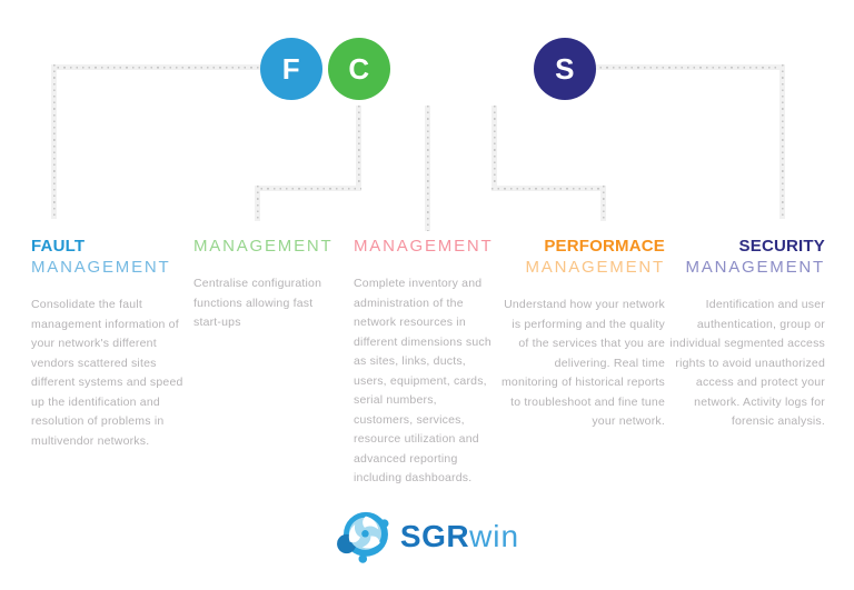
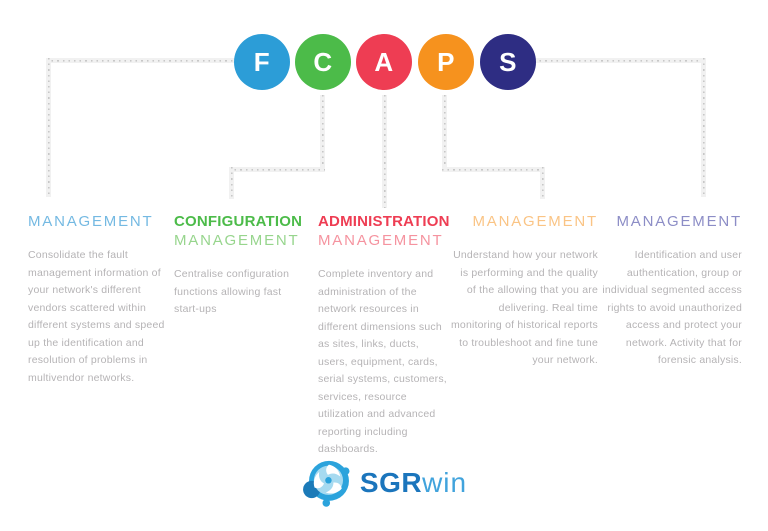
  F
  C
+ A
+ P
  S
- FAULT
  MANAGEMENT
- Consolidate the fault management information of your network's different vendors scattered sites different systems and speed up the identification and resolution of problems in multivendor networks.
+ Consolidate the fault management information of your network's different vendors scattered within different systems and speed up the identification and resolution of problems in multivendor networks.
+ CONFIGURATION
  MANAGEMENT
  Centralise configuration functions allowing fast start-ups
+ ADMINISTRATION
  MANAGEMENT
- Complete inventory and administration of the network resources in different dimensions such as sites, links, ducts, users, equipment, cards, serial numbers, customers, services, resource utilization and advanced reporting including dashboards.
+ Complete inventory and administration of the network resources in different dimensions such as sites, links, ducts, users, equipment, cards, serial systems, customers, services, resource utilization and advanced reporting including dashboards.
- PERFORMACE
  MANAGEMENT
- Understand how your network is performing and the quality of the services that you are delivering. Real time monitoring of historical reports to troubleshoot and fine tune your network.
+ Understand how your network is performing and the quality of the allowing that you are delivering. Real time monitoring of historical reports to troubleshoot and fine tune your network.
- SECURITY
  MANAGEMENT
- Identification and user authentication, group or individual segmented access rights to avoid unauthorized access and protect your network. Activity logs for forensic analysis.
+ Identification and user authentication, group or individual segmented access rights to avoid unauthorized access and protect your network. Activity that for forensic analysis.
  SGRwin
